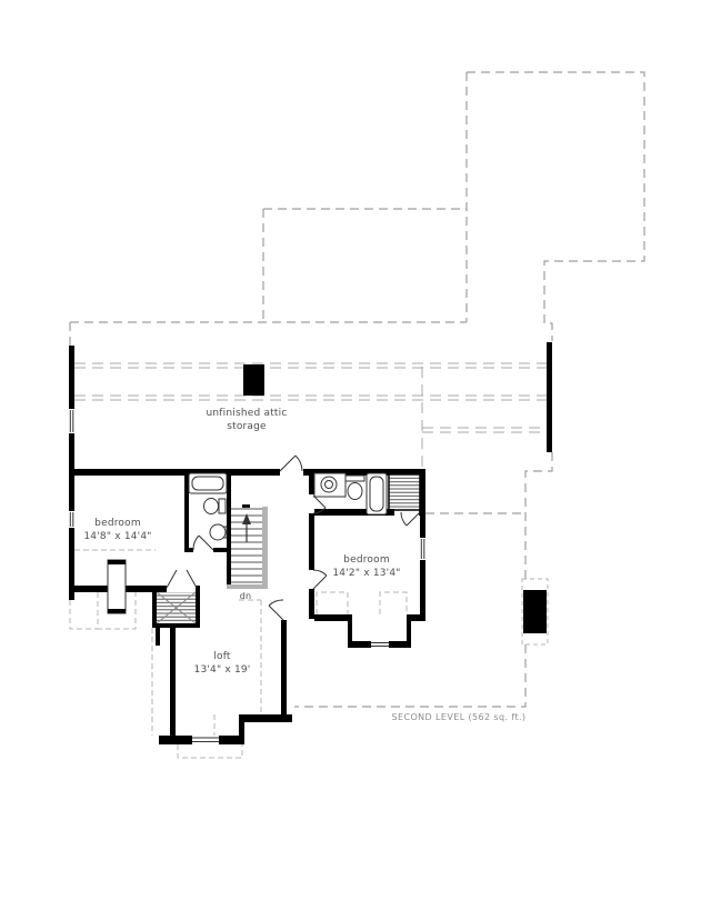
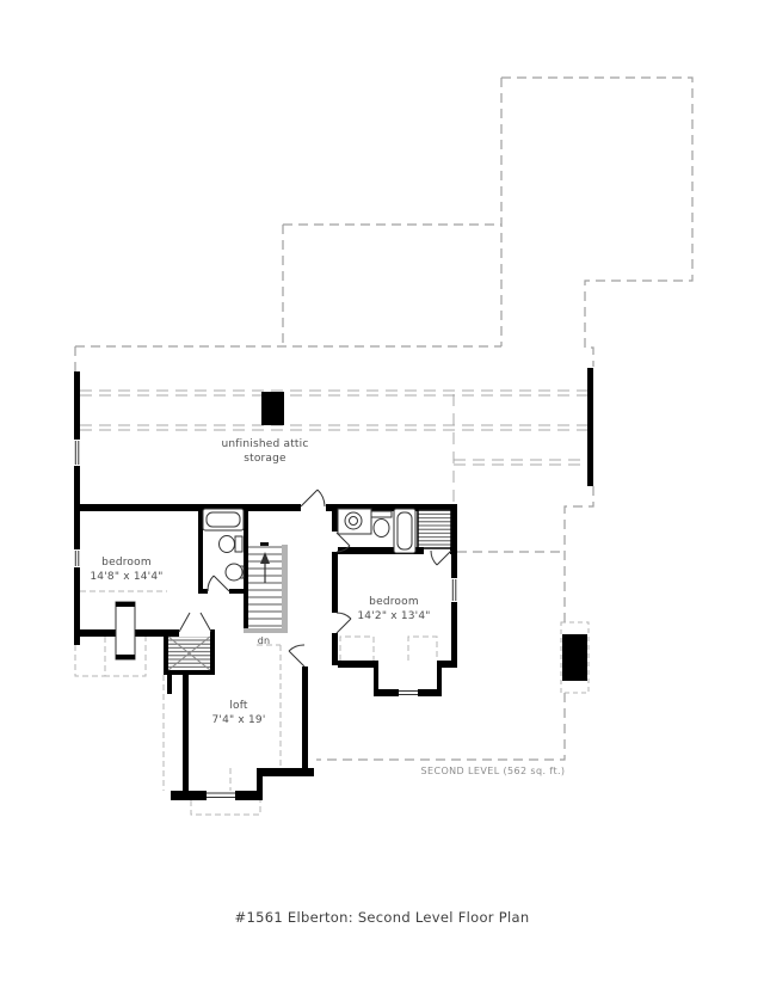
  unfinished attic
  storage
  bedroom
  14'8" x 14'4"
  bedroom
  14'2" x 13'4"
  loft
- 13'4" x 19'
+ 7'4" x 19'
  dn
  SECOND LEVEL (562 sq. ft.)
+ #1561 Elberton: Second Level Floor Plan
